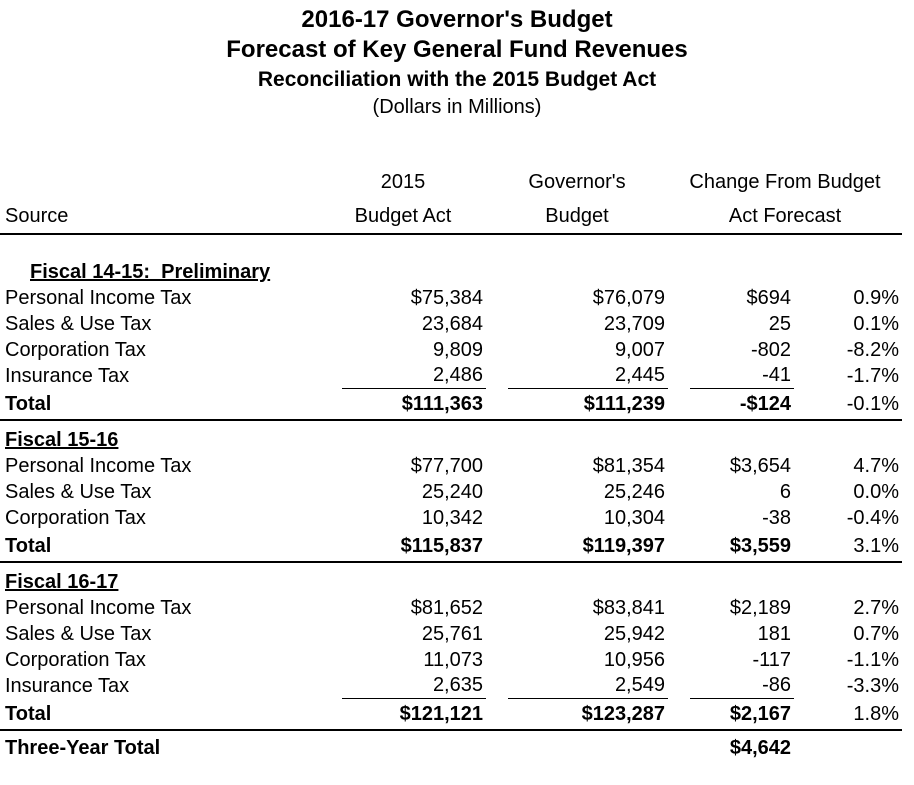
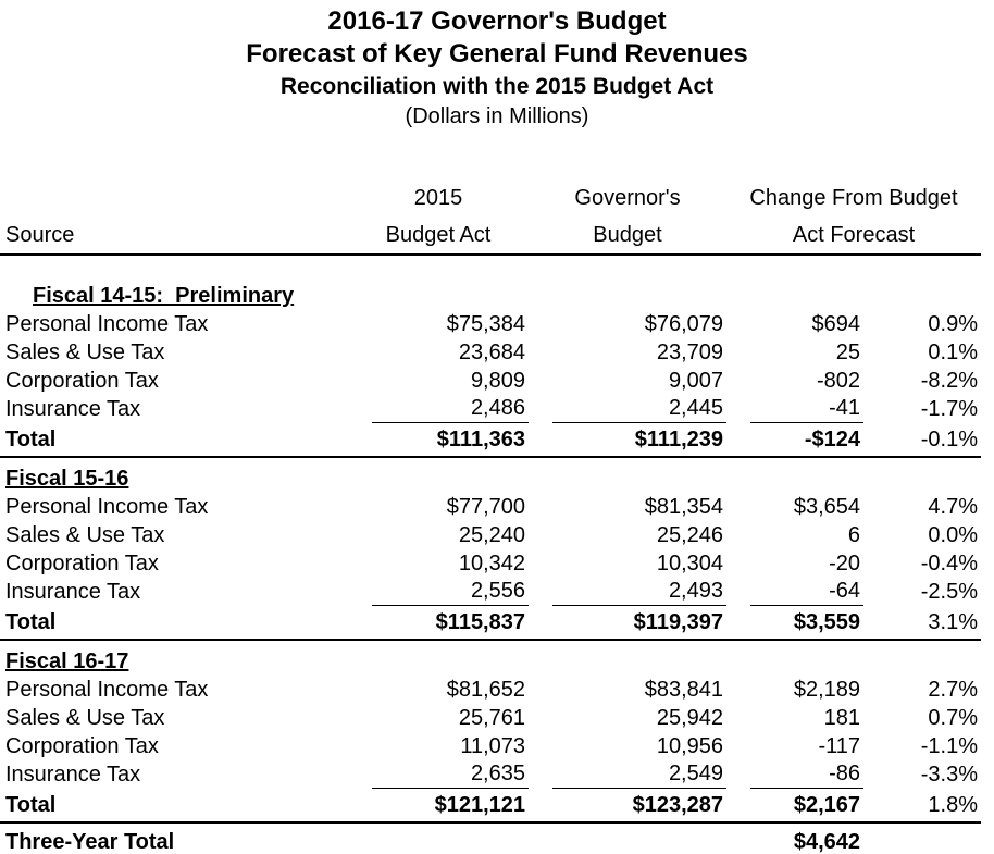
  2016-17 Governor's Budget
  Forecast of Key General Fund Revenues
  Reconciliation with the 2015 Budget Act
  (Dollars in Millions)
  	2015	Governor's	Change From Budget
  Source	Budget Act	Budget	Act Forecast
  Fiscal 14-15: Preliminary
  Personal Income Tax	$75,384	$76,079	$694	0.9%
  Sales & Use Tax	23,684	23,709	25	0.1%
  Corporation Tax	9,809	9,007	-802	-8.2%
  Insurance Tax	2,486	2,445	-41	-1.7%
  Total	$111,363	$111,239	-$124	-0.1%
  Fiscal 15-16
  Personal Income Tax	$77,700	$81,354	$3,654	4.7%
  Sales & Use Tax	25,240	25,246	6	0.0%
- Corporation Tax	10,342	10,304	-38	-0.4%
+ Corporation Tax	10,342	10,304	-20	-0.4%
+ Insurance Tax	2,556	2,493	-64	-2.5%
  Total	$115,837	$119,397	$3,559	3.1%
  Fiscal 16-17
  Personal Income Tax	$81,652	$83,841	$2,189	2.7%
  Sales & Use Tax	25,761	25,942	181	0.7%
  Corporation Tax	11,073	10,956	-117	-1.1%
  Insurance Tax	2,635	2,549	-86	-3.3%
  Total	$121,121	$123,287	$2,167	1.8%
  Three-Year Total			$4,642
